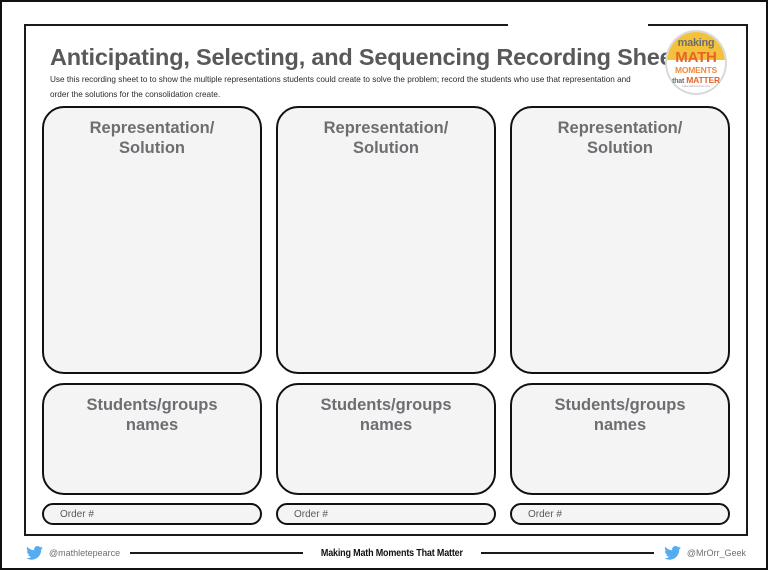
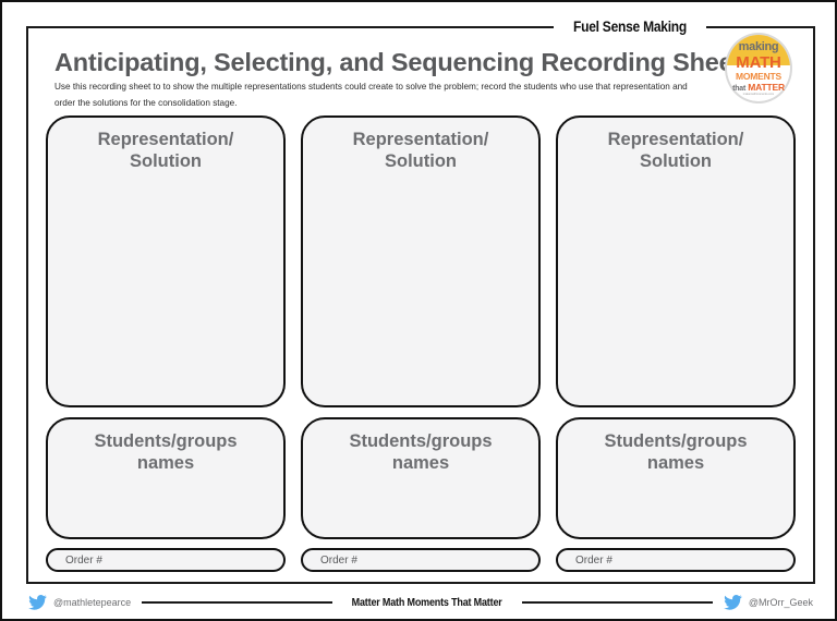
+ Fuel Sense Making
  Anticipating, Selecting, and Sequencing Recording She
- Use this recording sheet to to show the multiple representations students could create to solve the problem; record the students who use that representation and order the solutions for the consolidation create.
+ Use this recording sheet to to show the multiple representations students could create to solve the problem; record the students who use that representation and order the solutions for the consolidation stage.
  making
  MATH
  MOMENTS
  Representation/
  Solution
  Students/groups
  names
  Order #
  Representation/
  Solution
  Students/groups
  names
  Order #
  Representation/
  Solution
  Students/groups
  names
  Order #
  @mathletepearce
- Making Math Moments That Matter
+ Matter Math Moments That Matter
  @MrOrr_Geek
